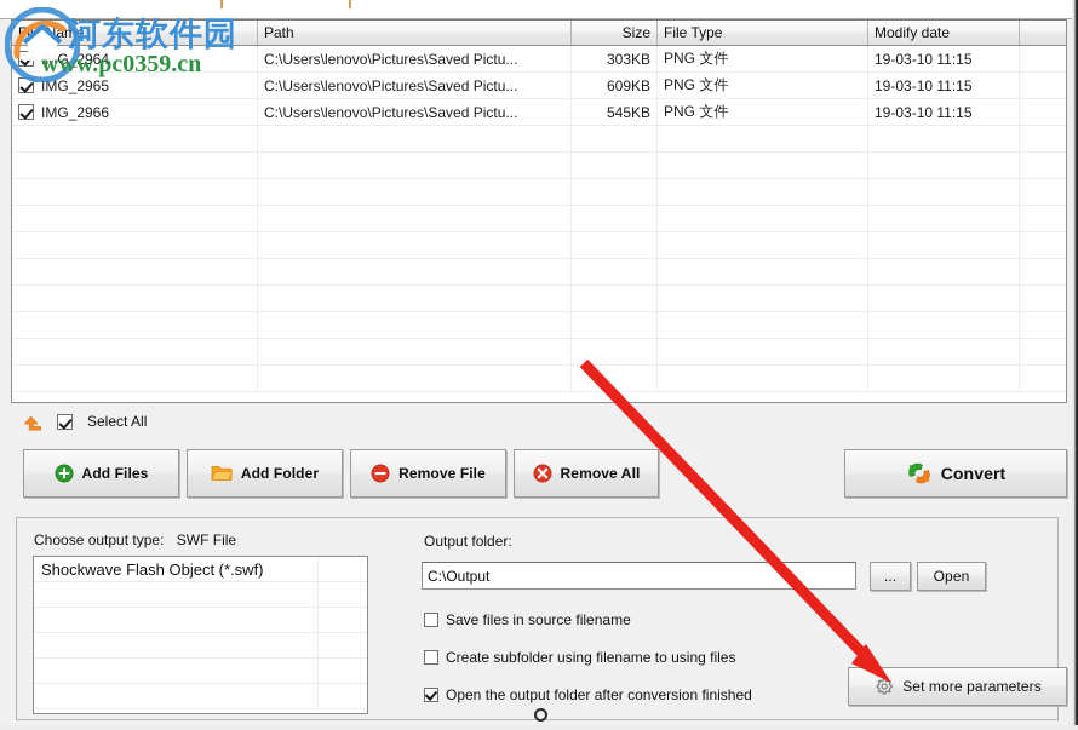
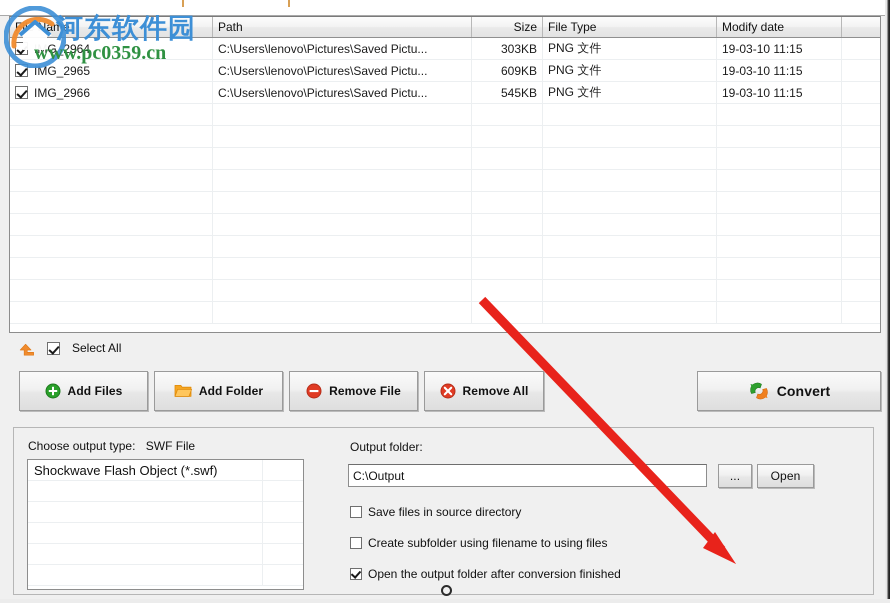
  Path
  Size
  File Type
  Modify date
  C:\Users\lenovo\Pictures\Saved Pictu...
  303KB
  PNG 文件
  19-03-10 11:15
  IMG_2965
  C:\Users\lenovo\Pictures\Saved Pictu...
  609KB
  PNG 文件
  19-03-10 11:15
  IMG_2966
  C:\Users\lenovo\Pictures\Saved Pictu...
  545KB
  PNG 文件
  19-03-10 11:15
  Select All
  Add Files
  Add Folder
  Remove File
  Remove All
  Convert
  Choose output type: SWF File
  Shockwave Flash Object (*.swf)
  Output folder:
  C:\Output
  ...
  Open
- Save files in source filename
+ Save files in source directory
  Create subfolder using filename to using files
  Open the output folder after conversion finished
- Set more parameters
  河东软件园
  www.pc0359.cn
